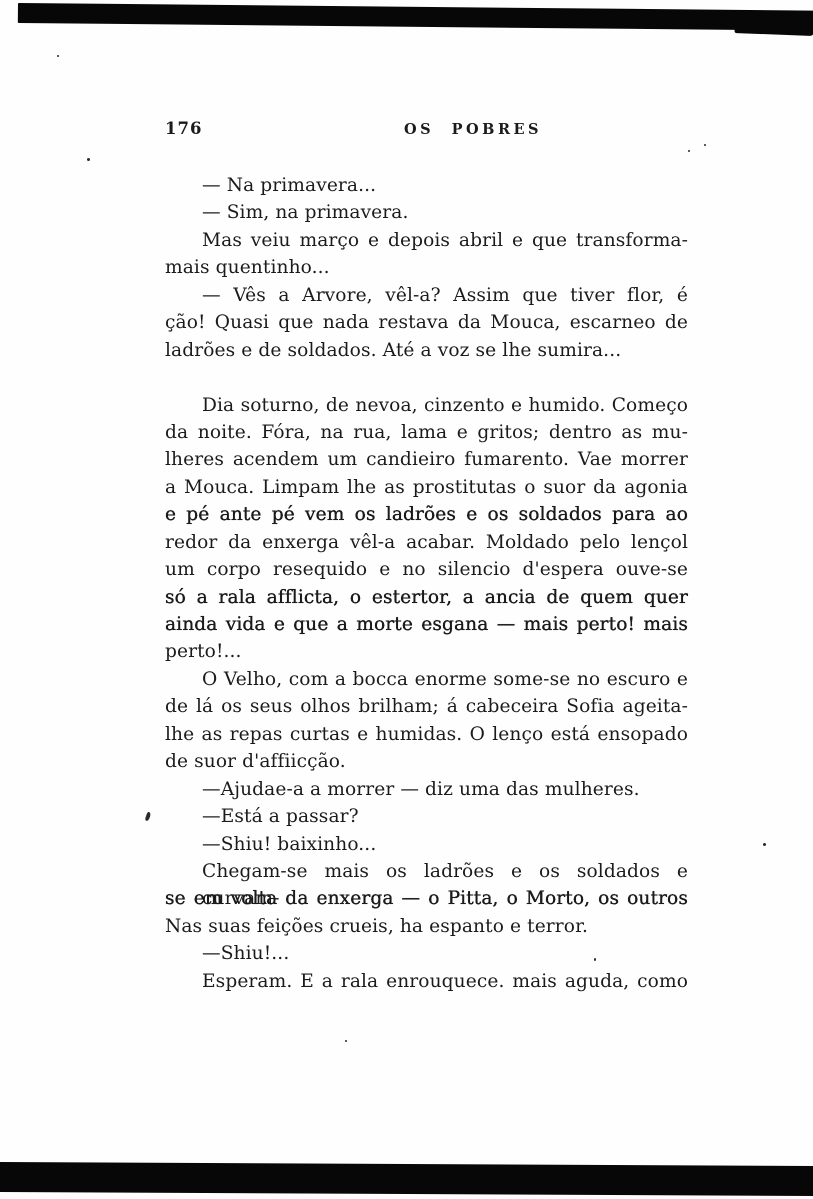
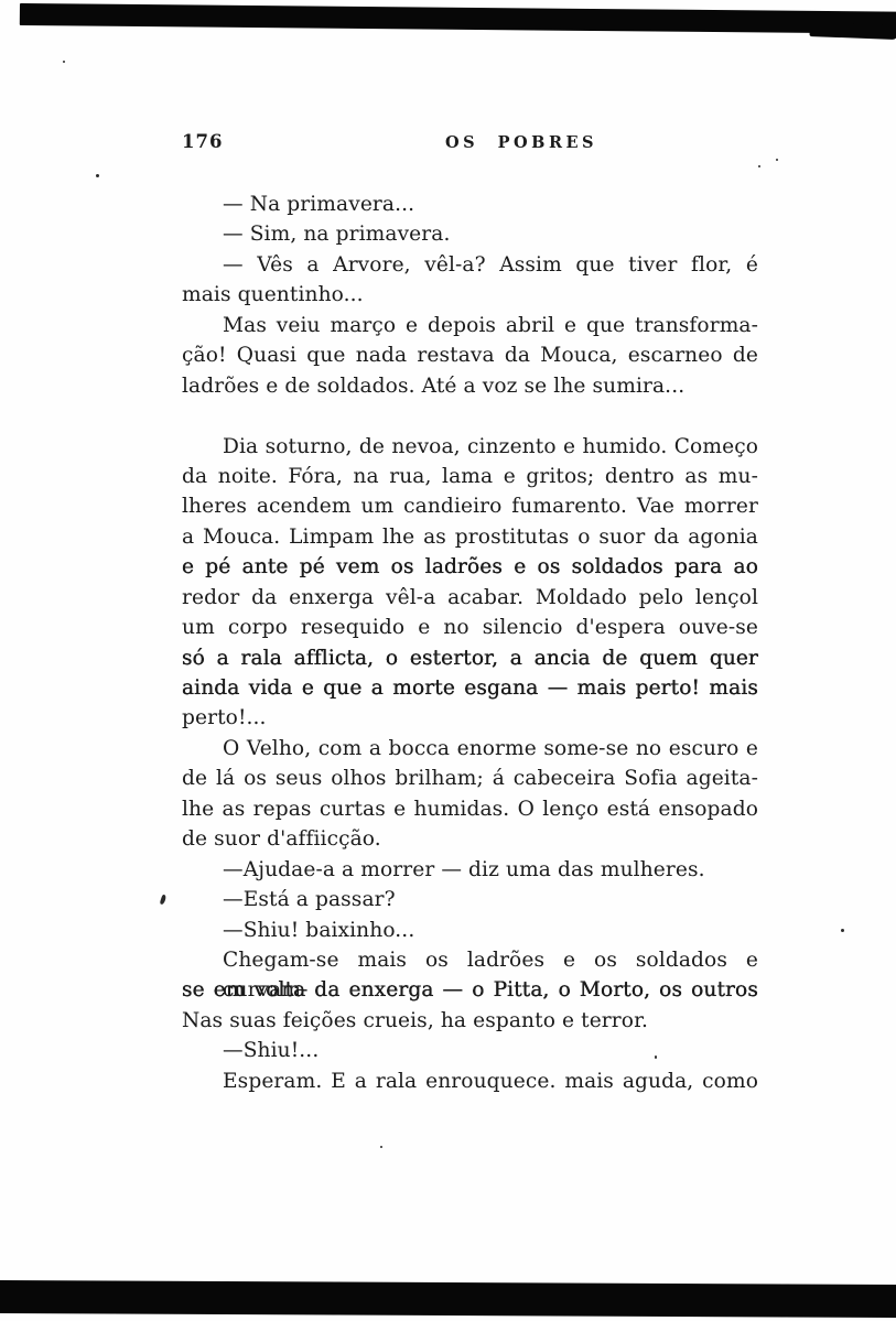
  176
  OS POBRES
  — Na primavera...
  — Sim, na primavera.
- Mas veiu março e depois abril e que transforma-
+ — Vês a Arvore, vêl-a? Assim que tiver flor, é
  mais quentinho...
- — Vês a Arvore, vêl-a? Assim que tiver flor, é
+ Mas veiu março e depois abril e que transforma-
  ção! Quasi que nada restava da Mouca, escarneo de
  ladrões e de soldados. Até a voz se lhe sumira...
  Dia soturno, de nevoa, cinzento e humido. Começo
  da noite. Fóra, na rua, lama e gritos; dentro as mu-
  lheres acendem um candieiro fumarento. Vae morrer
  a Mouca. Limpam lhe as prostitutas o suor da agonia
  e pé ante pé vem os ladrões e os soldados para ao
  redor da enxerga vêl-a acabar. Moldado pelo lençol
  um corpo resequido e no silencio d'espera ouve-se
  só a rala afflicta, o estertor, a ancia de quem quer
  ainda vida e que a morte esgana — mais perto! mais
  perto!...
  O Velho, com a bocca enorme some-se no escuro e
  de lá os seus olhos brilham; á cabeceira Sofia ageita-
  lhe as repas curtas e humidas. O lenço está ensopado
  de suor d'affiicção.
  —Ajudae-a a morrer — diz uma das mulheres.
  —Está a passar?
  —Shiu! baixinho...
  Chegam-se mais os ladrões e os soldados e curvam-
  se em volta da enxerga — o Pitta, o Morto, os outros
  Nas suas feições crueis, ha espanto e terror.
  —Shiu!...
  Esperam. E a rala enrouquece. mais aguda, como
